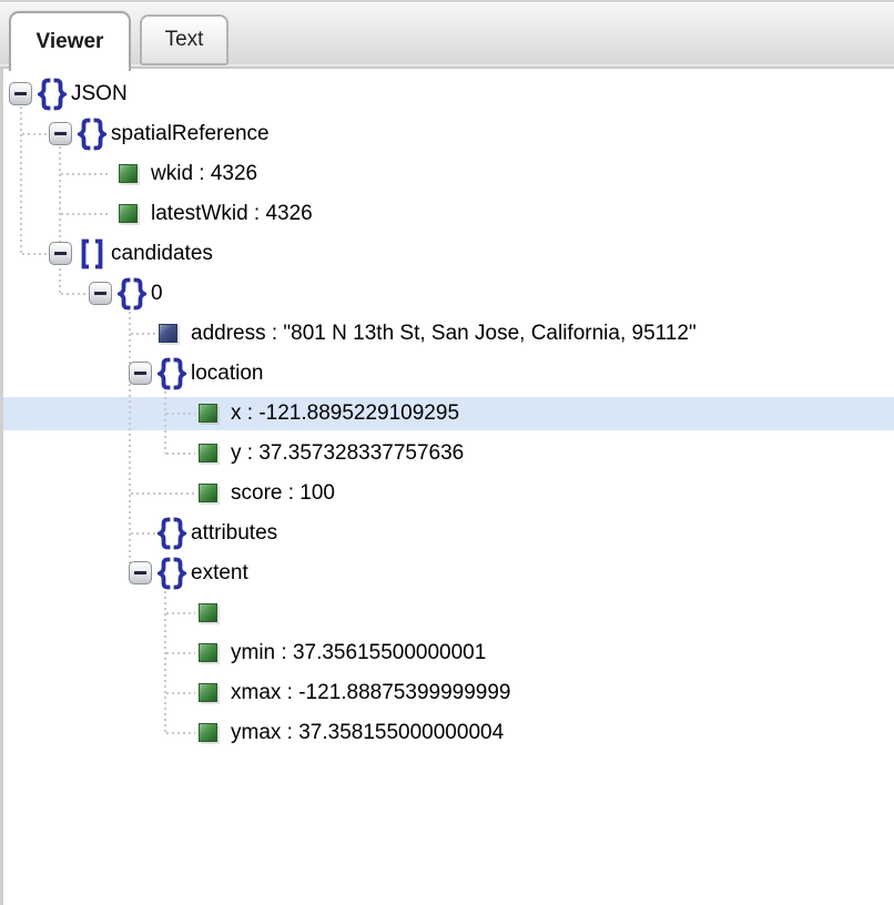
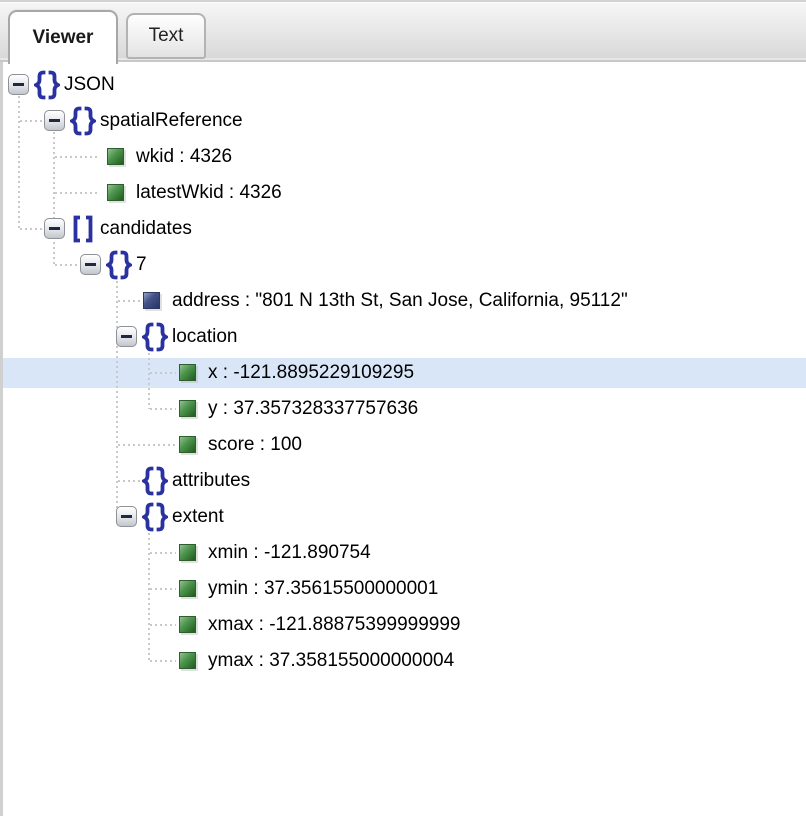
  Viewer
  Text
  JSON
  spatialReference
  wkid : 4326
  latestWkid : 4326
  candidates
- 0
+ 7
  address : "801 N 13th St, San Jose, California, 95112"
  location
  x : -121.8895229109295
  y : 37.357328337757636
  score : 100
  attributes
  extent
+ xmin : -121.890754
  ymin : 37.35615500000001
  xmax : -121.88875399999999
  ymax : 37.358155000000004
